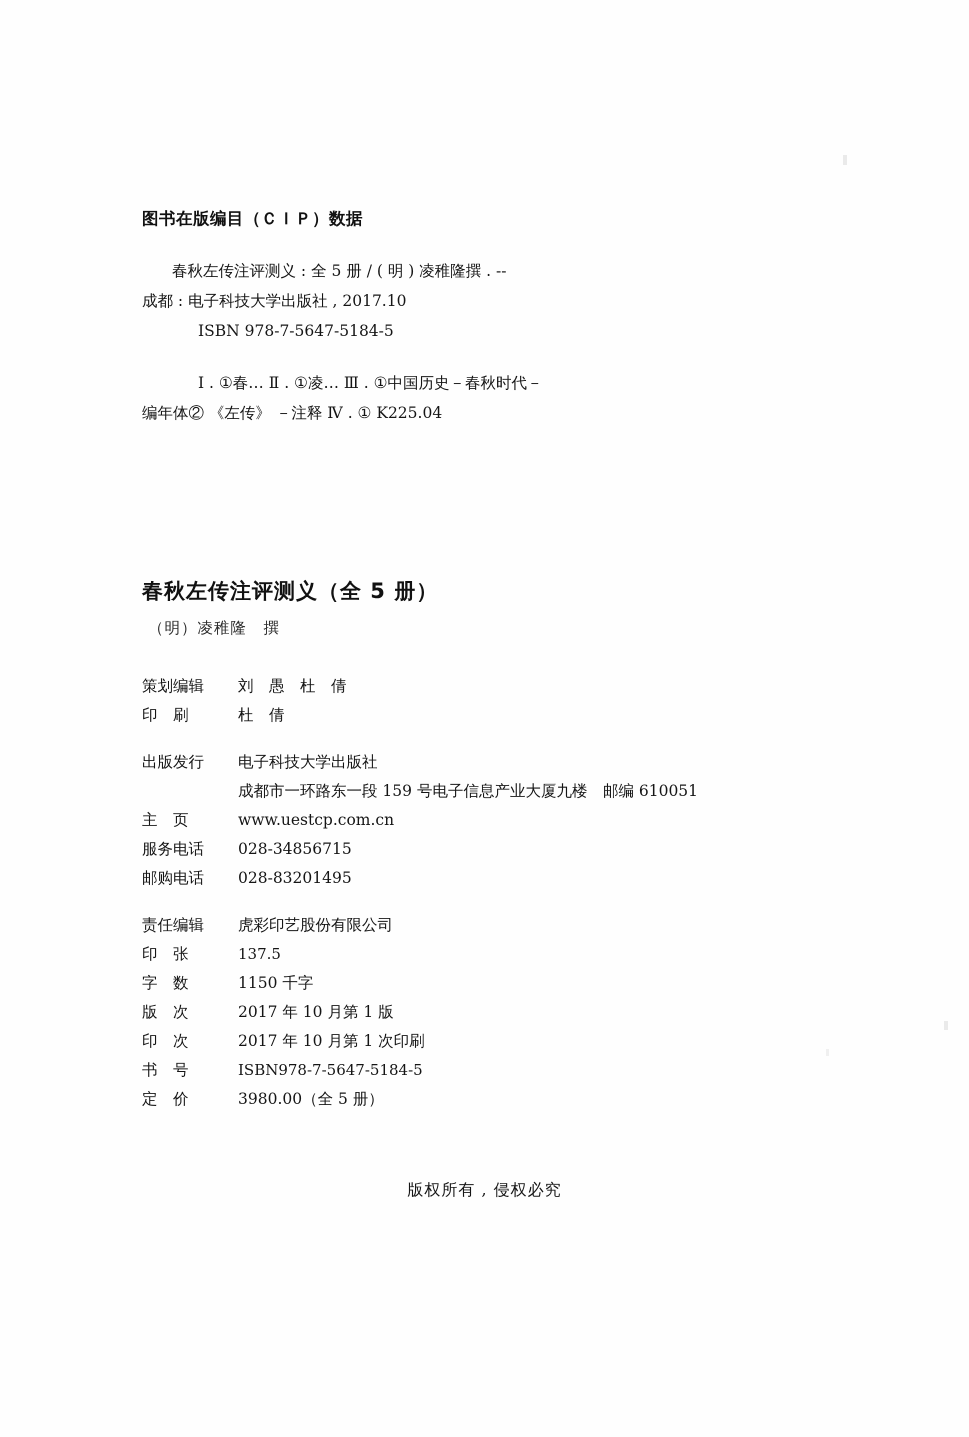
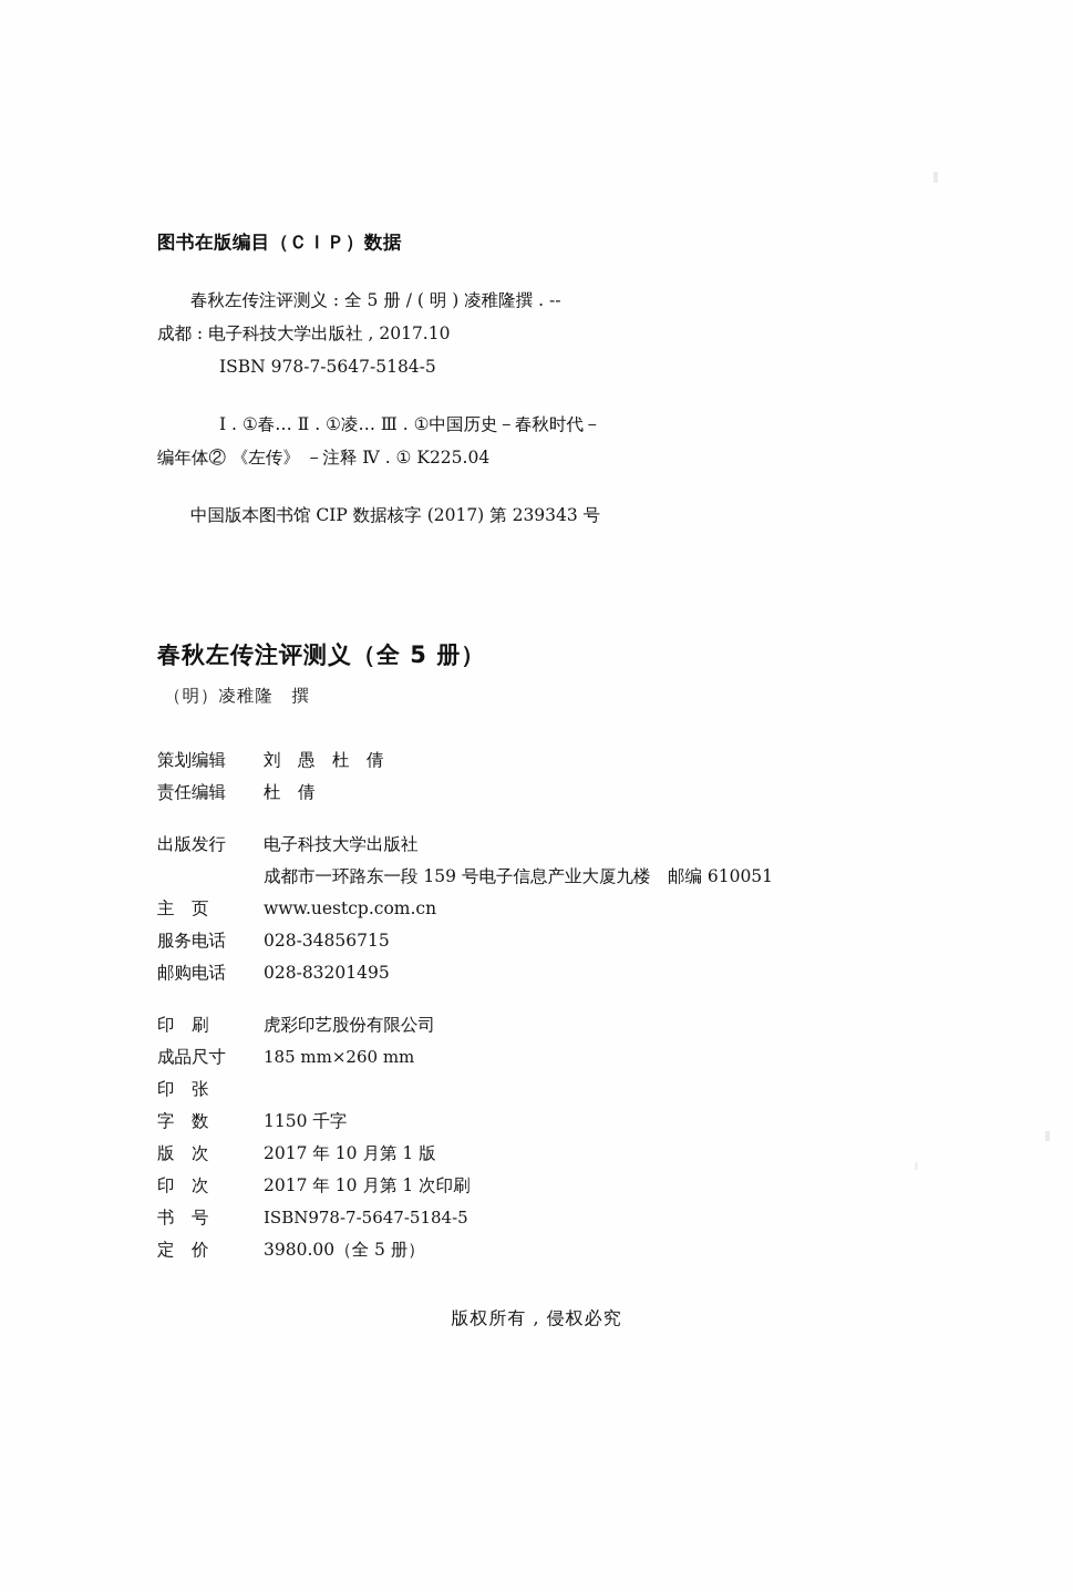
  图书在版编目（ＣＩＰ）数据
  春秋左传注评测义 : 全 5 册 / ( 明 ) 凌稚隆撰 . --
  成都 : 电子科技大学出版社 , 2017.10
  ISBN 978-7-5647-5184-5
  Ⅰ . ①春… Ⅱ . ①凌… Ⅲ . ①中国历史－春秋时代－
  编年体② 《左传》 －注释 Ⅳ . ① K225.04
+ 中国版本图书馆 CIP 数据核字 (2017) 第 239343 号
  春秋左传注评测义（全 5 册）
  （明）凌稚隆 撰
  策划编辑
  刘 愚 杜 倩
- 印 刷
+ 责任编辑
  杜 倩
  出版发行
  电子科技大学出版社
  成都市一环路东一段 159 号电子信息产业大厦九楼 邮编 610051
  主 页
  www.uestcp.com.cn
  服务电话
  028-34856715
  邮购电话
  028-83201495
- 责任编辑
+ 印 刷
  虎彩印艺股份有限公司
+ 成品尺寸
+ 185 mm×260 mm
  印 张
- 137.5
  字 数
  1150 千字
  版 次
  2017 年 10 月第 1 版
  印 次
  2017 年 10 月第 1 次印刷
  书 号
  ISBN978-7-5647-5184-5
  定 价
  3980.00（全 5 册）
  版权所有 , 侵权必究
